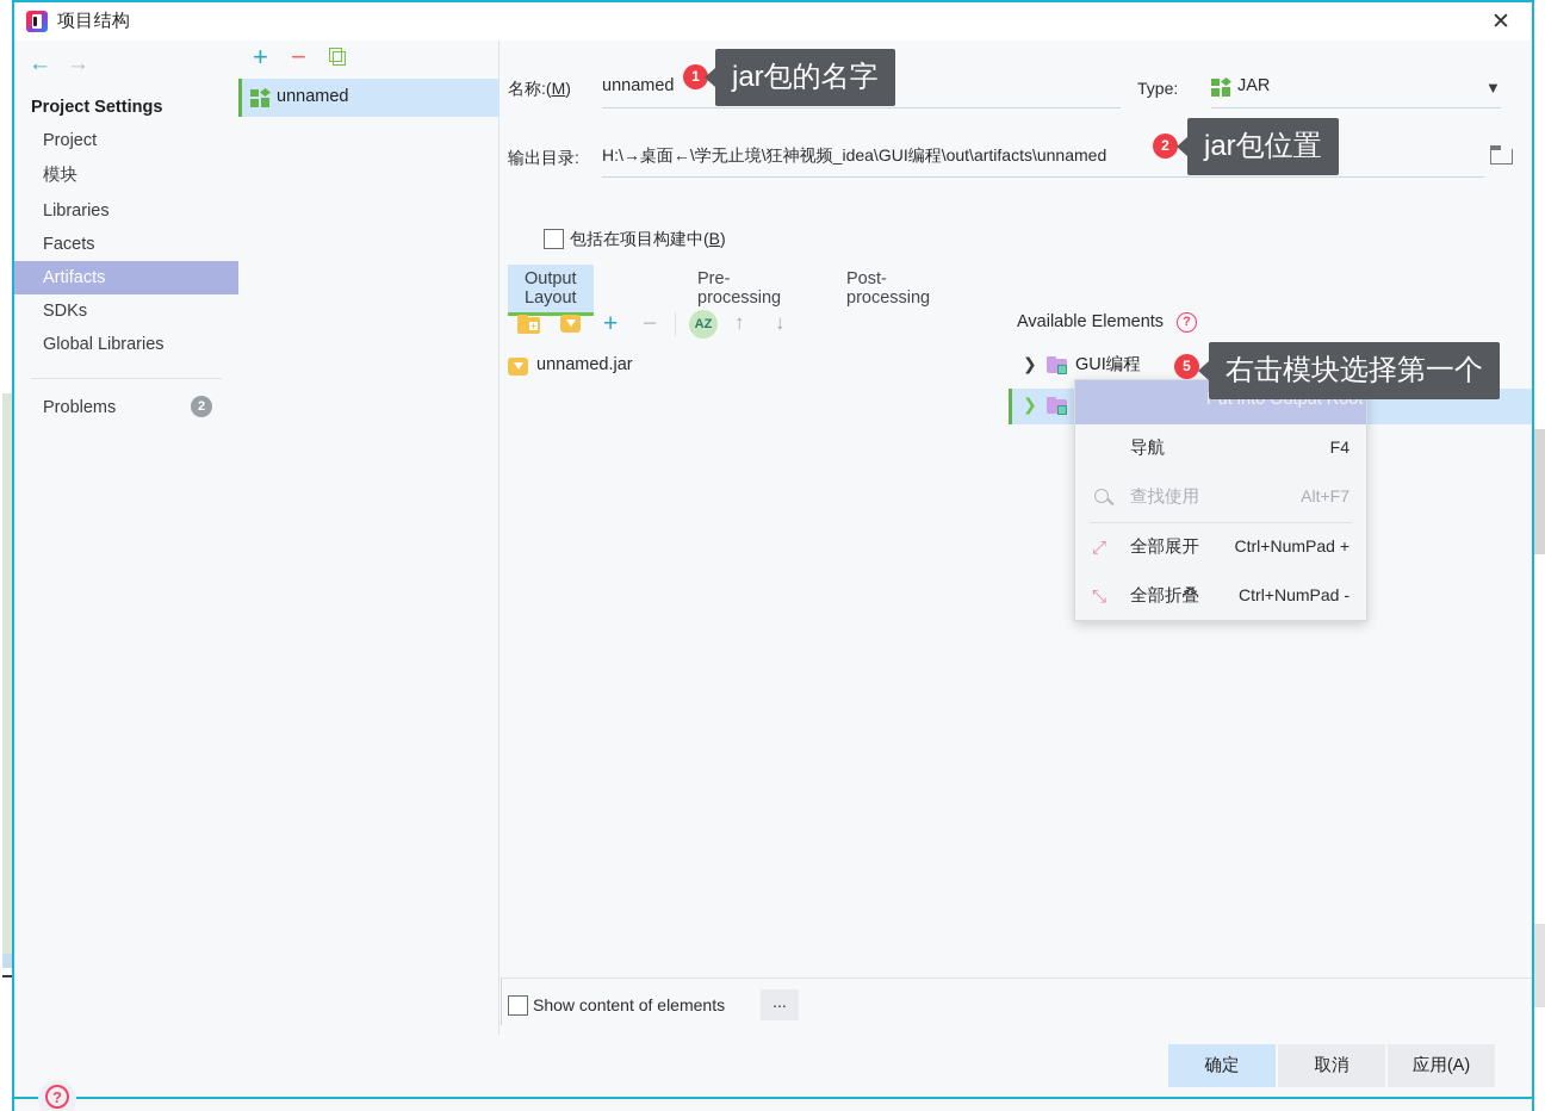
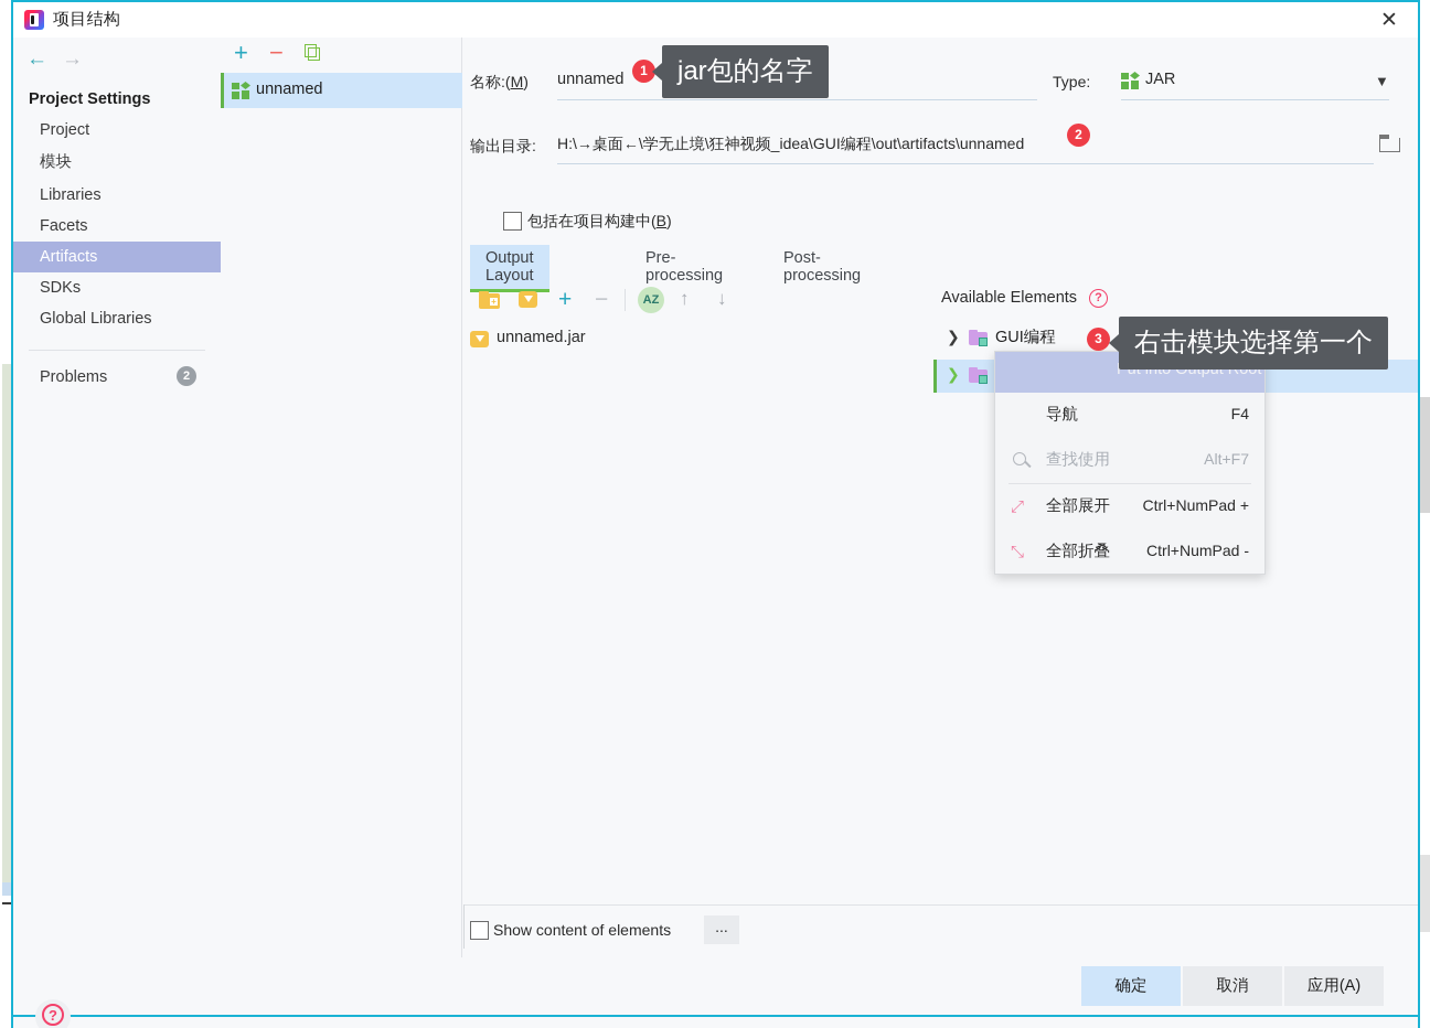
  项目结构
  ✕
  ←
  →
  Project Settings
  Project
  模块
  Libraries
  Facets
  Artifacts
  SDKs
  Global Libraries
  Problems
  2
  ?
  +
  −
  unnamed
  名称:(M)
  unnamed
  Type:
  JAR
  ▼
  输出目录:
  H:\→桌面←\学无止境\狂神视频_idea\GUI编程\out\artifacts\unnamed
  包括在项目构建中(B)
  Output Layout
  Pre-processing
  Post-processing
  +
  +
  −
  AZ
  ↑
  ↓
  unnamed.jar
  Available Elements
  ?
  ❯
  GUI编程
  ❯
  Put into Output Root
  导航
  F4
  查找使用
  Alt+F7
  ⤢
  全部展开
  Ctrl+NumPad +
  ⤡
  全部折叠
  Ctrl+NumPad -
  1
  jar包的名字
  2
- jar包位置
- 5
+ 3
  右击模块选择第一个
  Show content of elements
  ...
  确定
  取消
  应用(A)
